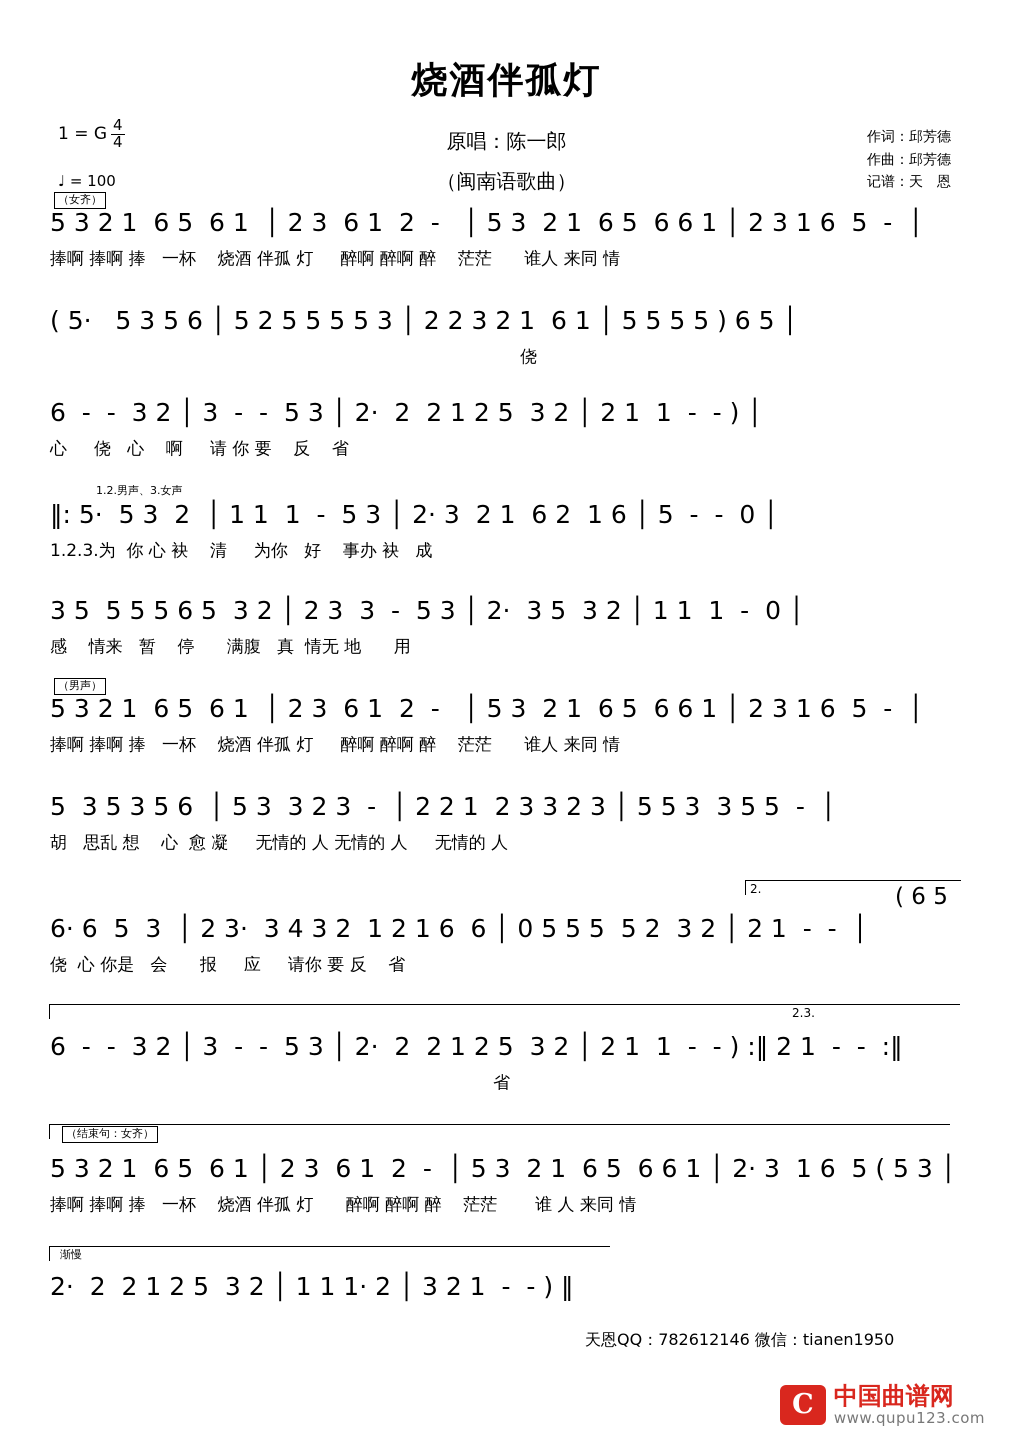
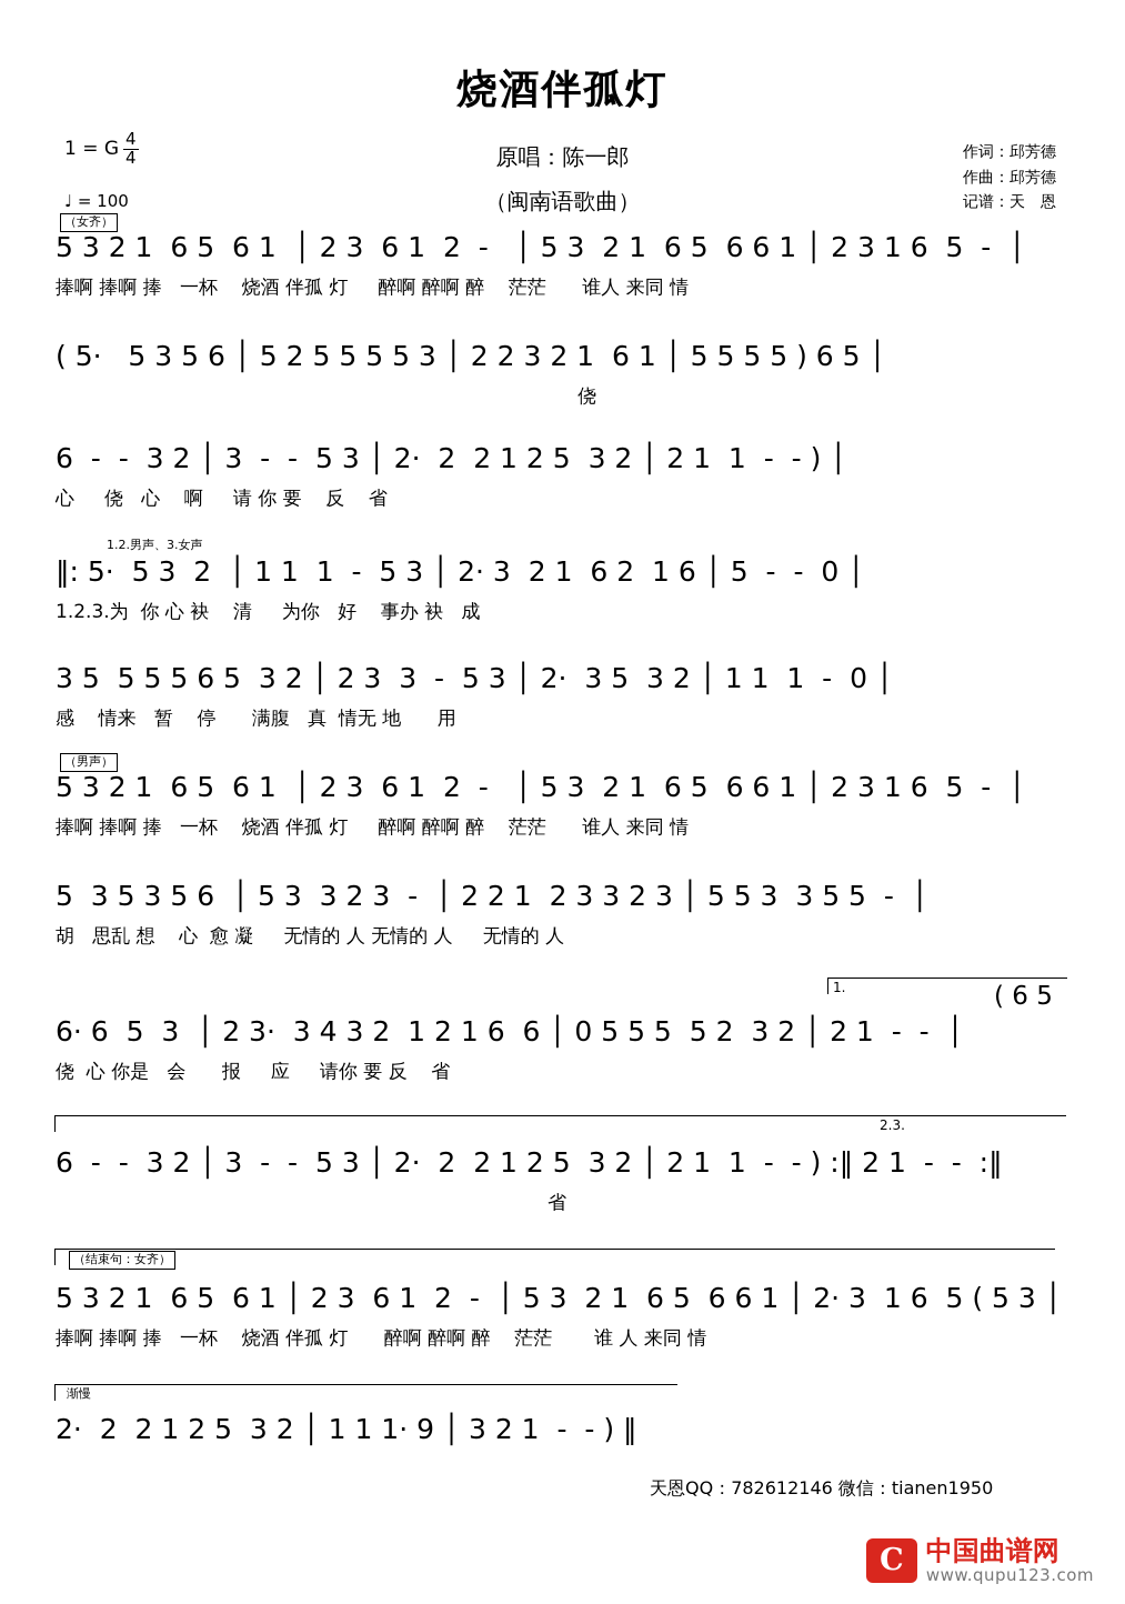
  烧酒伴孤灯
  原唱：陈一郎
  （闽南语歌曲）
  1 = G
  4
  4
  ♩ = 100
  作词：邱芳德
  作曲：邱芳德
  记谱：天 恩
  （女齐）
  5 3 2 1 6 5 6 1 │ 2 3 6 1 2 - │ 5 3 2 1 6 5 6 6 1 │ 2 3 1 6 5 - │
  捧啊 捧啊 捧 一杯 烧酒 伴孤 灯 醉啊 醉啊 醉 茫茫 谁人 来同 情
  ( 5· 5 3 5 6 │ 5 2 5 5 5 5 3 │ 2 2 3 2 1 6 1 │ 5 5 5 5 ) 6 5 │
  侥
  6 - - 3 2 │ 3 - - 5 3 │ 2· 2 2 1 2 5 3 2 │ 2 1 1 - - ) │
  心 侥 心 啊 请 你 要 反 省
  1.2.男声、3.女声
  ‖: 5· 5 3 2 │ 1 1 1 - 5 3 │ 2· 3 2 1 6 2 1 6 │ 5 - - 0 │
  1.2.3.为 你 心 袂 清 为你 好 事办 袂 成
  3 5 5 5 5 6 5 3 2 │ 2 3 3 - 5 3 │ 2· 3 5 3 2 │ 1 1 1 - 0 │
  感 情来 暂 停 满腹 真 情无 地 用
  （男声）
  5 3 2 1 6 5 6 1 │ 2 3 6 1 2 - │ 5 3 2 1 6 5 6 6 1 │ 2 3 1 6 5 - │
  捧啊 捧啊 捧 一杯 烧酒 伴孤 灯 醉啊 醉啊 醉 茫茫 谁人 来同 情
  5 3 5 3 5 6 │ 5 3 3 2 3 - │ 2 2 1 2 3 3 2 3 │ 5 5 3 3 5 5 - │
  胡 思乱 想 心 愈 凝 无情的 人 无情的 人 无情的 人
- 2.
+ 1.
  ( 6 5
  6· 6 5 3 │ 2 3· 3 4 3 2 1 2 1 6 6 │ 0 5 5 5 5 2 3 2 │ 2 1 - - │
  侥 心 你是 会 报 应 请你 要 反 省
  2.3.
  6 - - 3 2 │ 3 - - 5 3 │ 2· 2 2 1 2 5 3 2 │ 2 1 1 - - ) :‖ 2 1 - - :‖
  省
  （结束句：女齐）
  5 3 2 1 6 5 6 1 │ 2 3 6 1 2 - │ 5 3 2 1 6 5 6 6 1 │ 2· 3 1 6 5 ( 5 3 │
  捧啊 捧啊 捧 一杯 烧酒 伴孤 灯 醉啊 醉啊 醉 茫茫 谁 人 来同 情
  渐慢
- 2· 2 2 1 2 5 3 2 │ 1 1 1· 2 │ 3 2 1 - - ) ‖
+ 2· 2 2 1 2 5 3 2 │ 1 1 1· 9 │ 3 2 1 - - ) ‖
  天恩QQ：782612146 微信：tianen1950
  C
  中国曲谱网
  www.qupu123.com
